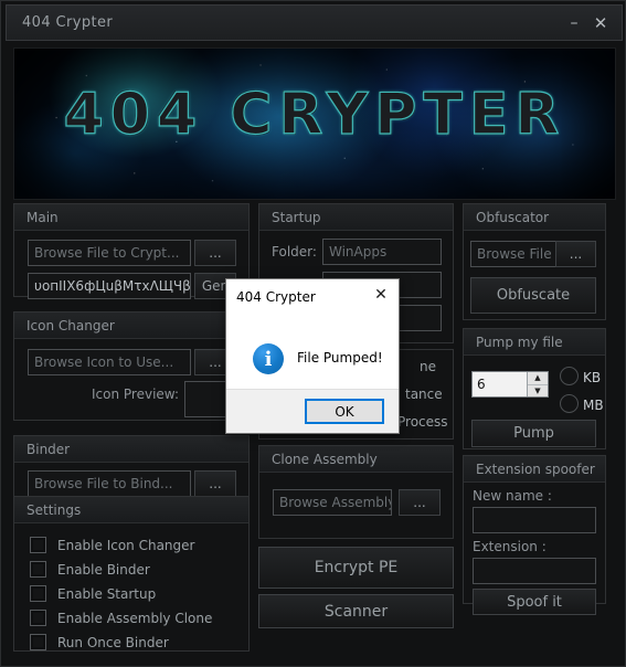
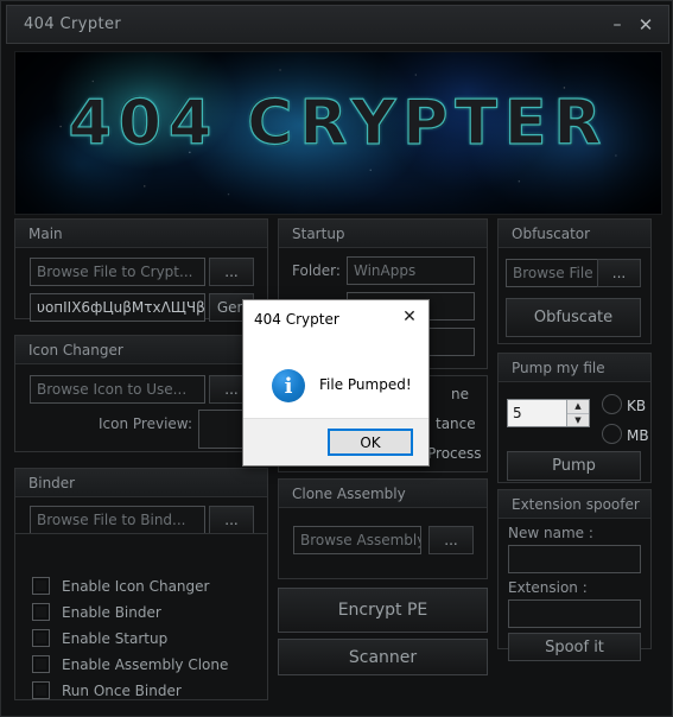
  404 Crypter
  –
  ✕
  404 CRYPTER
  Main
  Browse File to Crypt...
  ...
  υοпIIХ6фЦuβMτхΛЩЧβ
  Icon Changer
  Browse Icon to Use...
  ...
  Icon Preview:
  Binder
  Browse File to Bind...
  ...
- Settings
  Enable Icon Changer
  Enable Binder
  Enable Startup
  Enable Assembly Clone
  Run Once Binder
  Startup
  Folder:
  WinApps
  ne
  tance
  Process
  Clone Assembly
  Browse Assembly
  ...
  Encrypt PE
  Scanner
  Obfuscator
  Browse File
  ...
  Obfuscate
  Pump my file
- 6
+ 5
  ▲
  ▼
  KB
  MB
  Pump
  Extension spoofer
  New name :
  Extension :
  Spoof it
  404 Crypter
  ✕
  i
  File Pumped!
  OK
